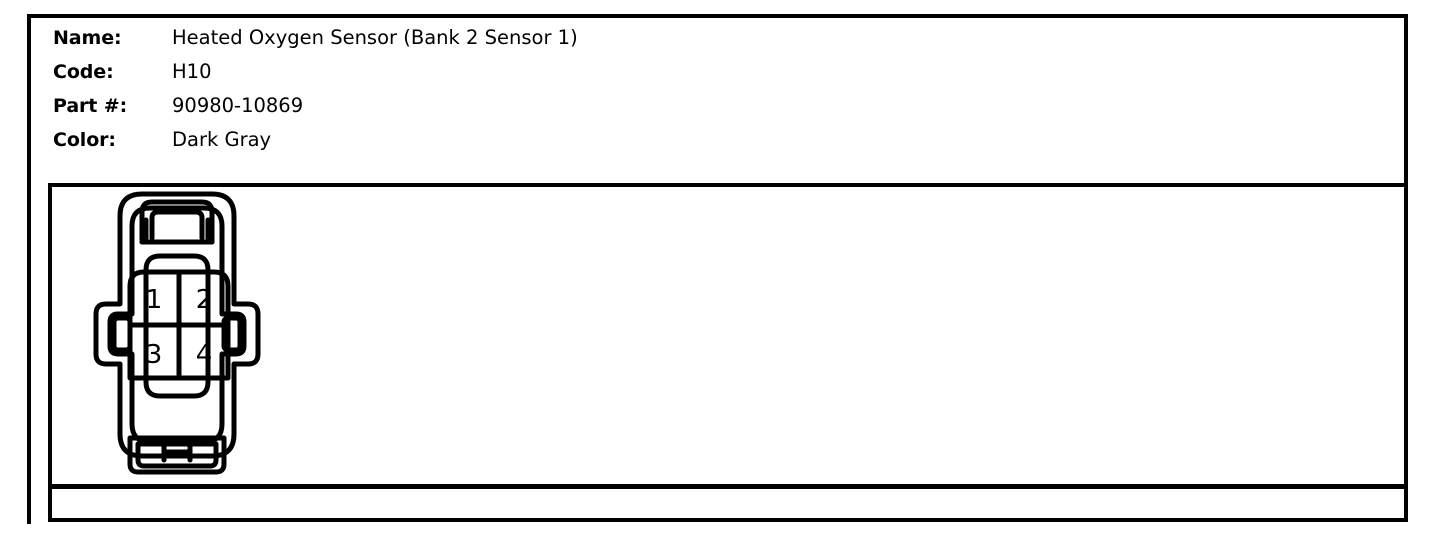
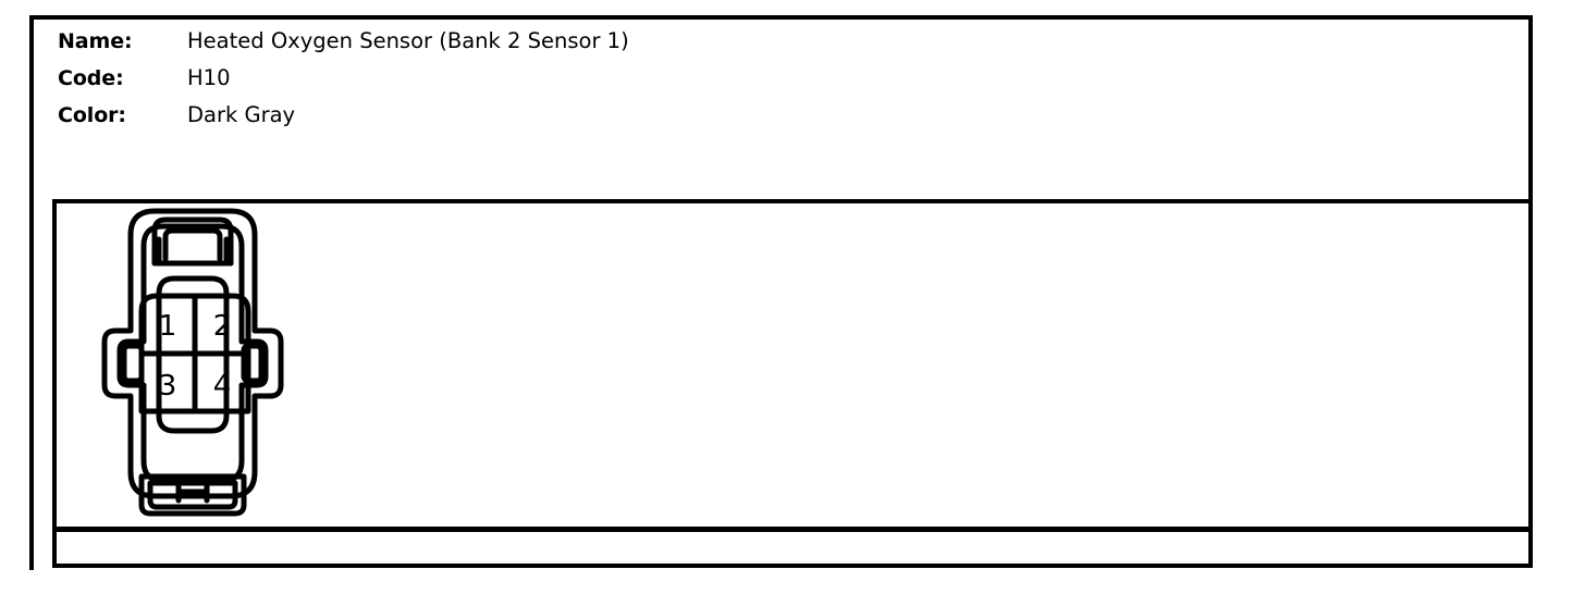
  Name:
  Heated Oxygen Sensor (Bank 2 Sensor 1)
  Code:
  H10
- Part #:
- 90980-10869
  Color:
  Dark Gray
  1
  2
  3
  4
